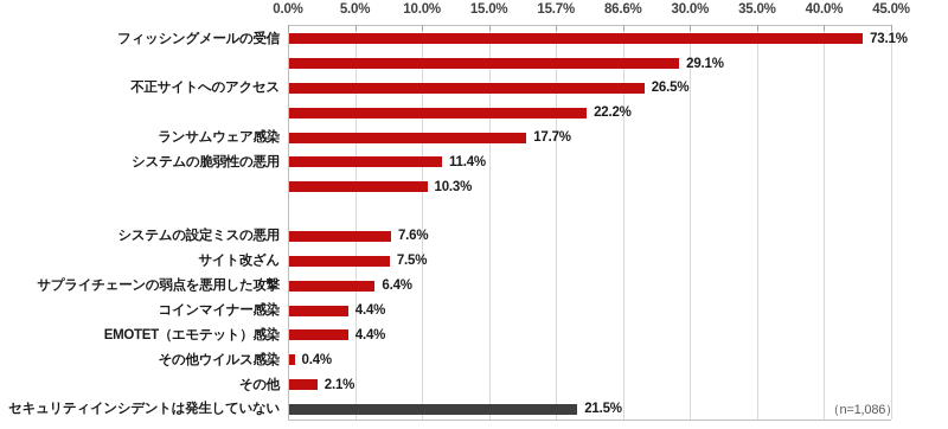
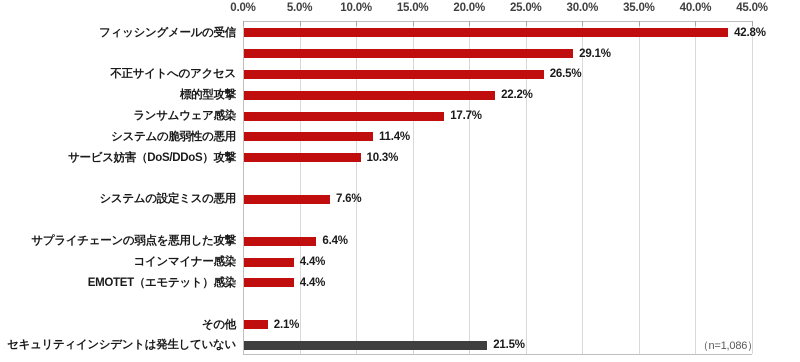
  0.0%
  5.0%
  10.0%
  15.0%
- 15.7%
+ 20.0%
- 86.6%
+ 25.0%
  30.0%
  35.0%
  40.0%
  45.0%
  フィッシングメールの受信
- 73.1%
+ 42.8%
  29.1%
  不正サイトへのアクセス
  26.5%
+ 標的型攻撃
  22.2%
  ランサムウェア感染
  17.7%
  システムの脆弱性の悪用
  11.4%
+ サービス妨害（DoS/DDoS）攻撃
  10.3%
  システムの設定ミスの悪用
  7.6%
- サイト改ざん
- 7.5%
  サプライチェーンの弱点を悪用した攻撃
  6.4%
  コインマイナー感染
  4.4%
  EMOTET（エモテット）感染
  4.4%
- その他ウイルス感染
- 0.4%
  その他
  2.1%
  セキュリティインシデントは発生していない
  21.5%
  （n=1,086）
